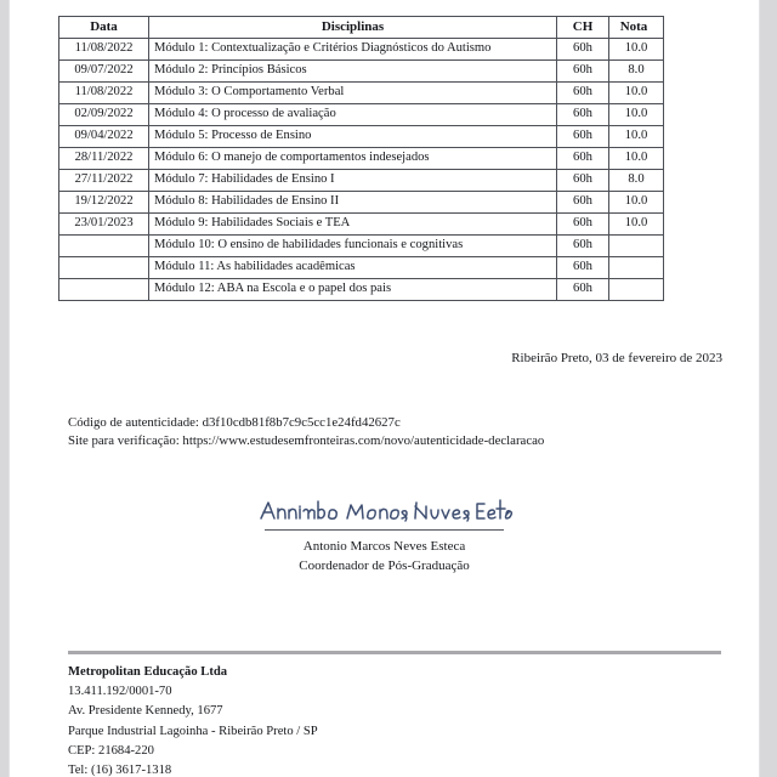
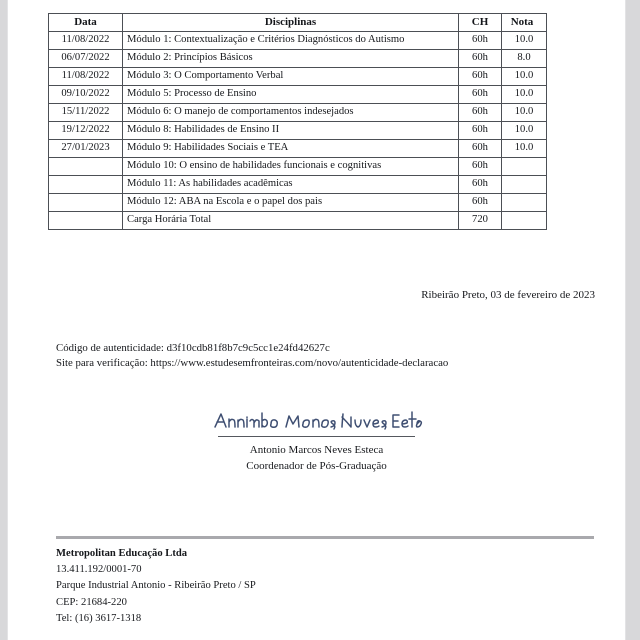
  Data	Disciplinas	CH	Nota
  11/08/2022	Módulo 1: Contextualização e Critérios Diagnósticos do Autismo	60h	10.0
- 09/07/2022	Módulo 2: Princípios Básicos	60h	8.0
+ 06/07/2022	Módulo 2: Princípios Básicos	60h	8.0
  11/08/2022	Módulo 3: O Comportamento Verbal	60h	10.0
- 02/09/2022	Módulo 4: O processo de avaliação	60h	10.0
- 09/04/2022	Módulo 5: Processo de Ensino	60h	10.0
+ 09/10/2022	Módulo 5: Processo de Ensino	60h	10.0
- 28/11/2022	Módulo 6: O manejo de comportamentos indesejados	60h	10.0
+ 15/11/2022	Módulo 6: O manejo de comportamentos indesejados	60h	10.0
- 27/11/2022	Módulo 7: Habilidades de Ensino I	60h	8.0
  19/12/2022	Módulo 8: Habilidades de Ensino II	60h	10.0
- 23/01/2023	Módulo 9: Habilidades Sociais e TEA	60h	10.0
+ 27/01/2023	Módulo 9: Habilidades Sociais e TEA	60h	10.0
  	Módulo 10: O ensino de habilidades funcionais e cognitivas	60h
  	Módulo 11: As habilidades acadêmicas	60h
  	Módulo 12: ABA na Escola e o papel dos pais	60h
+ 	Carga Horária Total	720
  Ribeirão Preto, 03 de fevereiro de 2023
  Código de autenticidade: d3f10cdb81f8b7c9c5cc1e24fd42627c
  Site para verificação: https://www.estudesemfronteiras.com/novo/autenticidade-declaracao
  Antonio Marcos Neves Esteca
  Coordenador de Pós-Graduação
  Metropolitan Educação Ltda
  13.411.192/0001-70
- Av. Presidente Kennedy, 1677
- Parque Industrial Lagoinha - Ribeirão Preto / SP
+ Parque Industrial Antonio - Ribeirão Preto / SP
  CEP: 21684-220
  Tel: (16) 3617-1318
